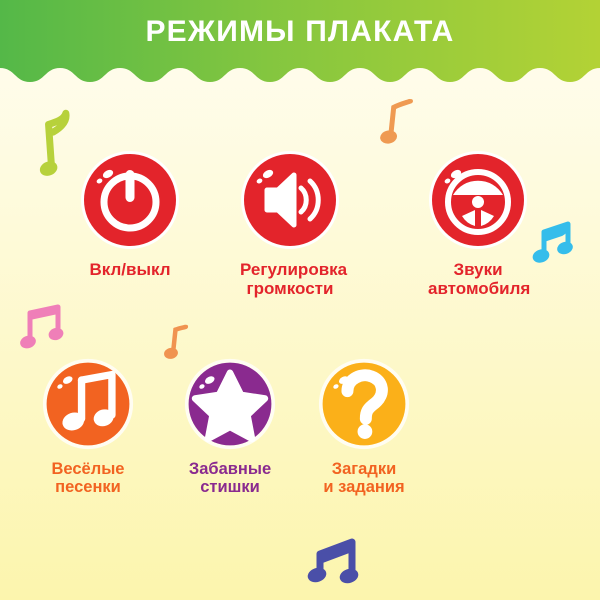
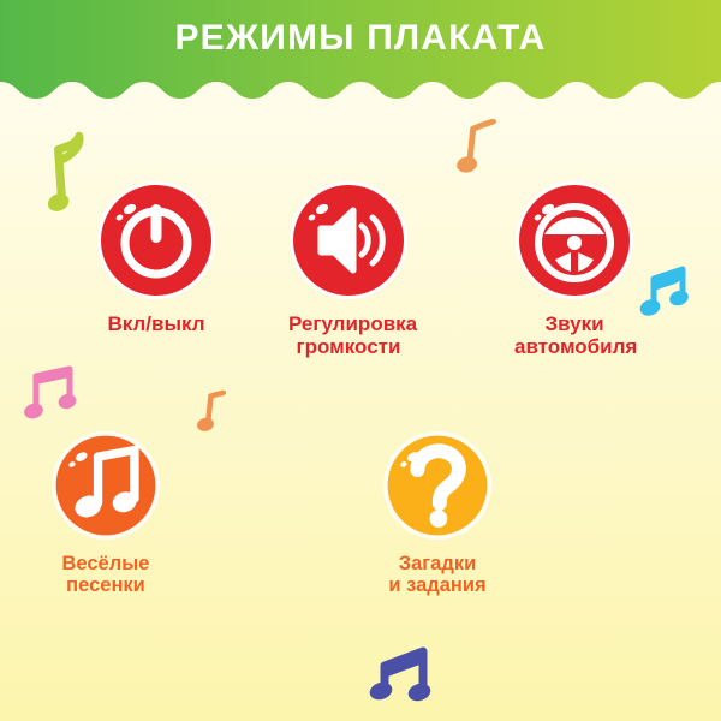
  РЕЖИМЫ ПЛАКАТА
  Вкл/выкл
  Регулировка
  громкости
  Звуки
  автомобиля
  Весёлые
  песенки
- Забавные
- стишки
  Загадки
  и задания
